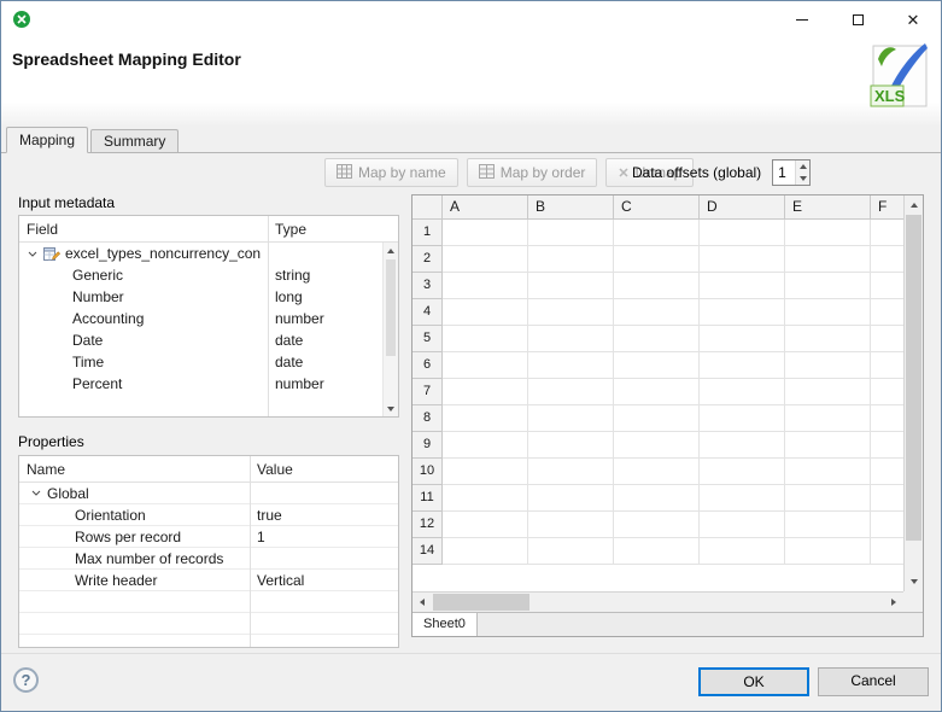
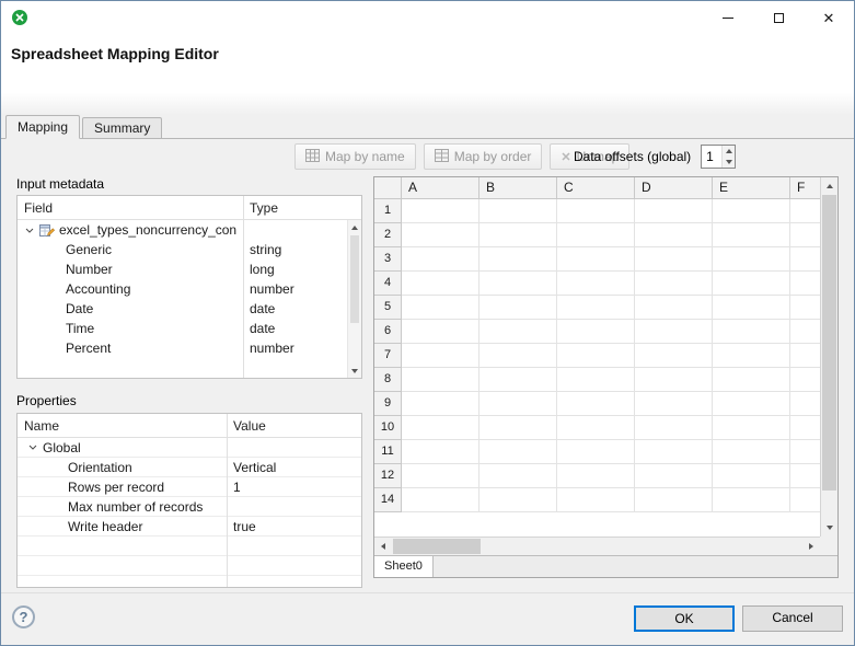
  ✕
  Spreadsheet Mapping Editor
- XLS
  Mapping
  Summary
  Map by name
  Map by order
  ✕
  Unmap
  Data offsets (global)
  1
  Input metadata
  Field
  Type
  excel_types_noncurrency_con
  Generic
  string
  Number
  long
  Accounting
  number
  Date
  date
  Time
  date
  Percent
  number
  Properties
  Name
  Value
  Global
  Orientation
- true
+ Vertical
  Rows per record
  1
  Max number of records
  Write header
- Vertical
+ true
  A
  B
  C
  D
  E
  F
  1
  2
  3
  4
  5
  6
  7
  8
  9
  10
  11
  12
  14
  Sheet0
  ?
  OK
  Cancel
